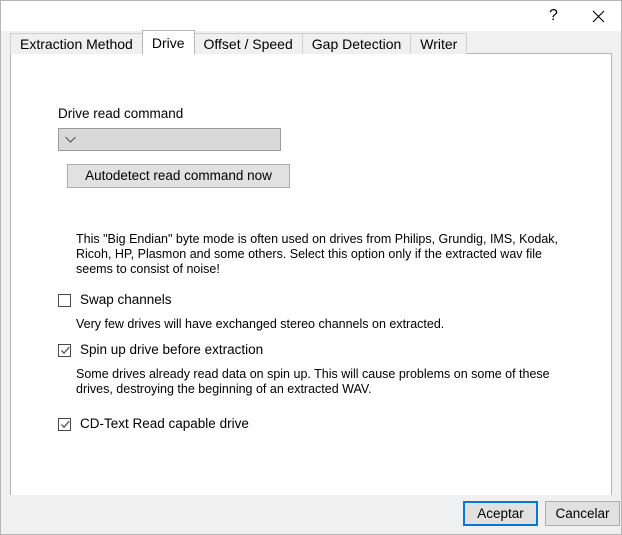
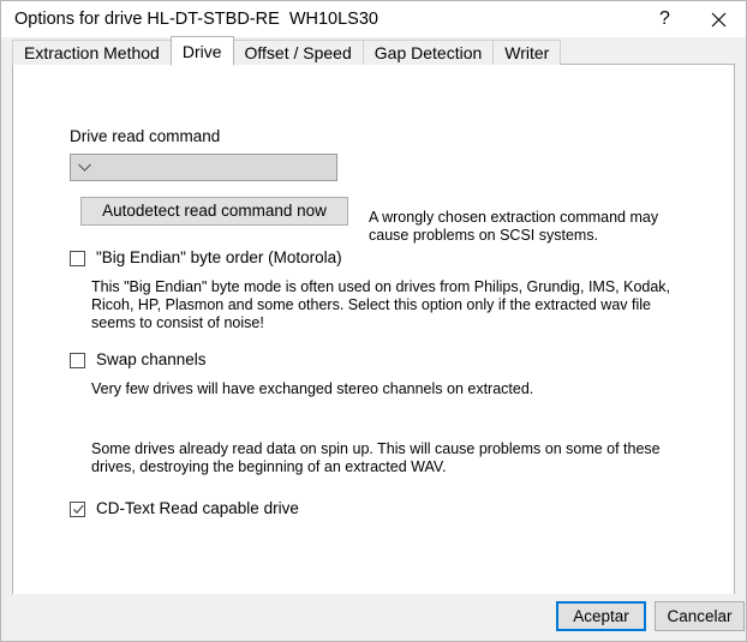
+ Options for drive HL-DT-STBD-RE WH10LS30
  ?
  Extraction Method
  Drive
  Offset / Speed
  Gap Detection
  Writer
  Drive read command
+ A wrongly chosen extraction command may cause problems on SCSI systems.
  Autodetect read command now
+ "Big Endian" byte order (Motorola)
  This "Big Endian" byte mode is often used on drives from Philips, Grundig, IMS, Kodak, Ricoh, HP, Plasmon and some others. Select this option only if the extracted wav file seems to consist of noise!
  Swap channels
  Very few drives will have exchanged stereo channels on extracted.
- Spin up drive before extraction
  Some drives already read data on spin up. This will cause problems on some of these drives, destroying the beginning of an extracted WAV.
  CD-Text Read capable drive
  Aceptar
  Cancelar
